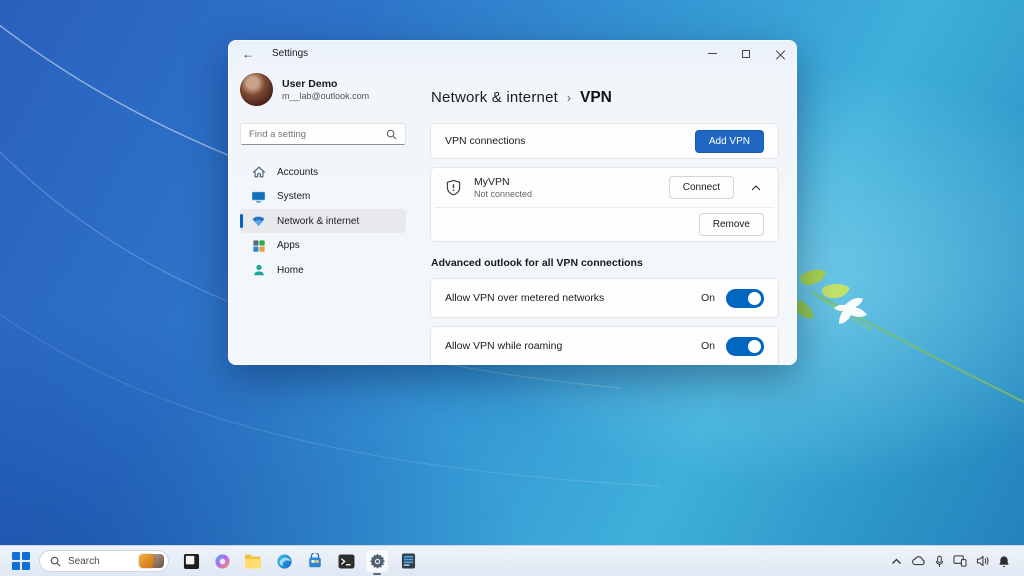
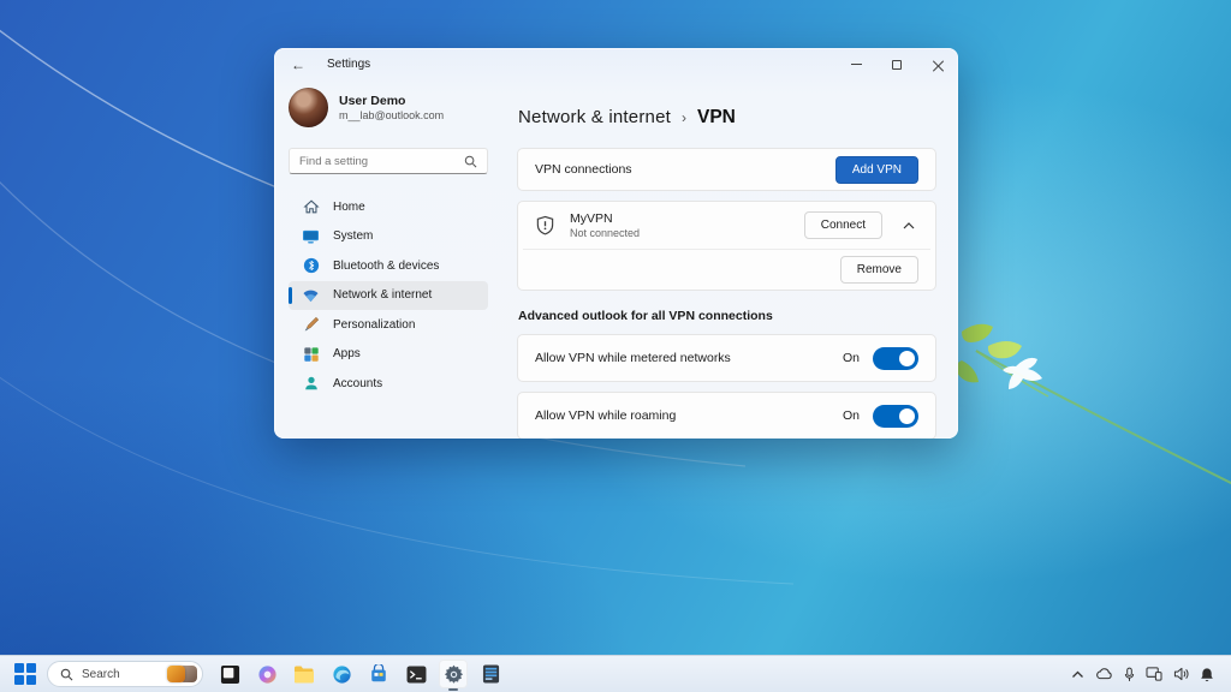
  ←
  Settings
  User Demo
  m__lab@outlook.com
  Find a setting
- Accounts
+ Home
  System
+ Bluetooth & devices
  Network & internet
+ Personalization
  Apps
- Home
+ Accounts
  Network & internet
  ›
  VPN
  VPN connections
  Add VPN
  MyVPN
  Not connected
  Connect
  Remove
  Advanced outlook for all VPN connections
- Allow VPN over metered networks
+ Allow VPN while metered networks
  On
  Allow VPN while roaming
  On
  Search
